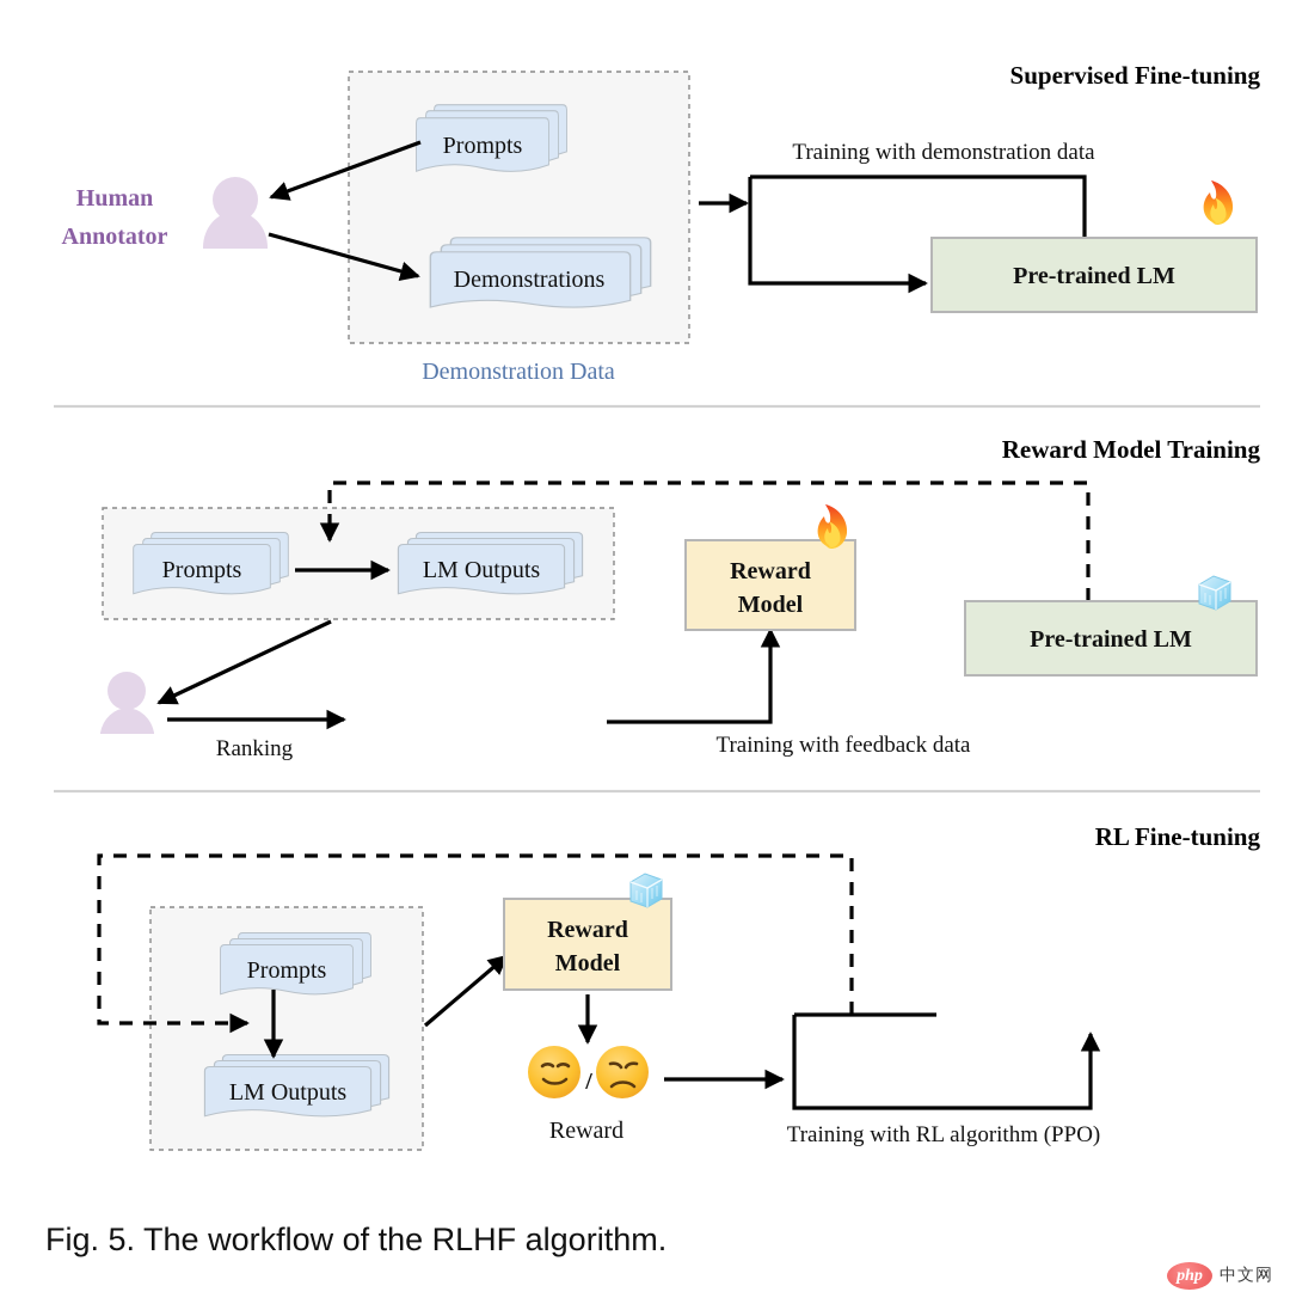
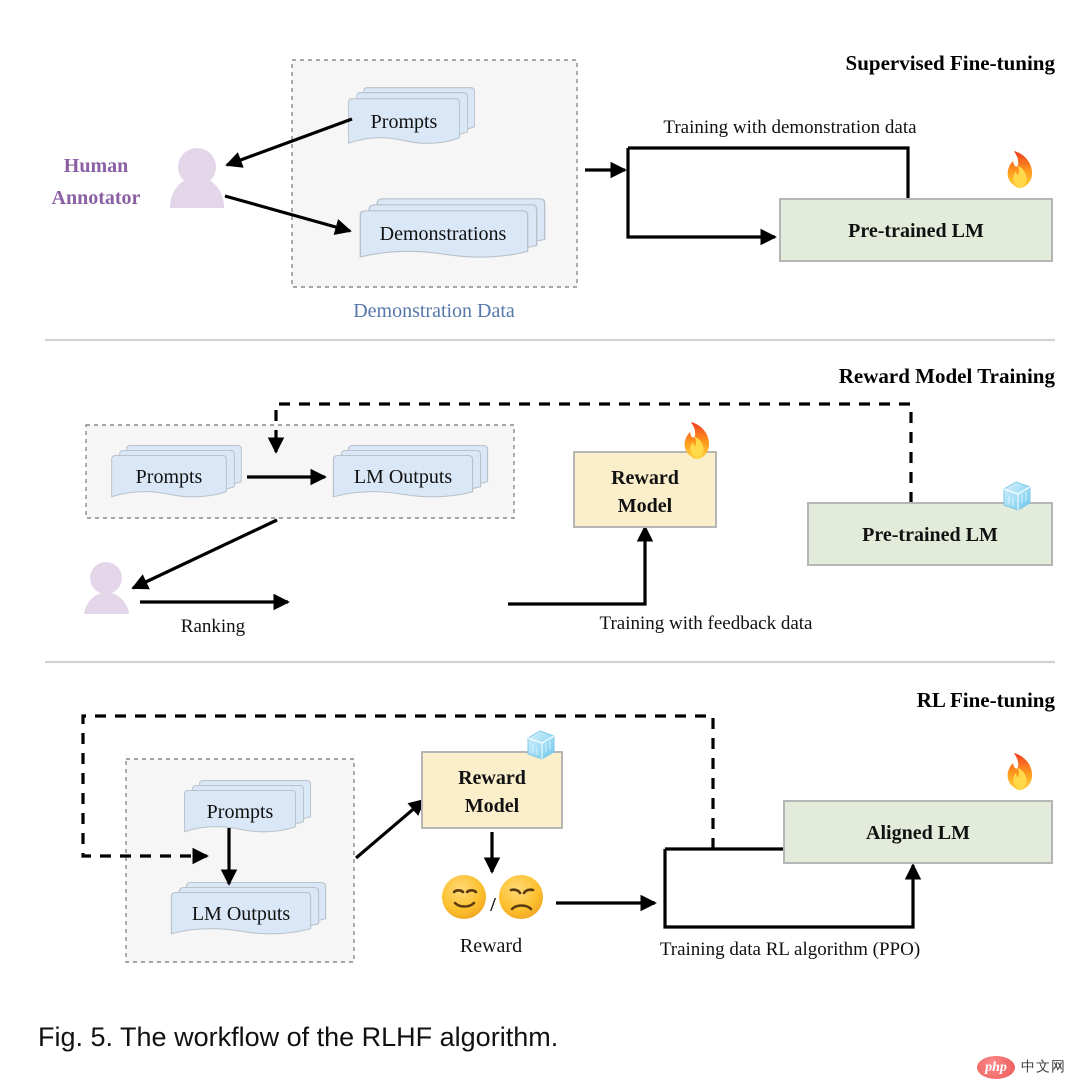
  Supervised Fine-tuning
  Demonstration Data
  Prompts
  Demonstrations
  Human
  Annotator
  Training with demonstration data
  Pre-trained LM
  Reward Model Training
  Prompts
  LM Outputs
  Ranking
  Training with feedback data
  Reward
  Model
  Pre-trained LM
  RL Fine-tuning
  Prompts
  LM Outputs
  Reward
  Model
  /
  Reward
- Training with RL algorithm (PPO)
+ Training data RL algorithm (PPO)
+ Aligned LM
  Fig. 5. The workflow of the RLHF algorithm.
  php
  中文网
